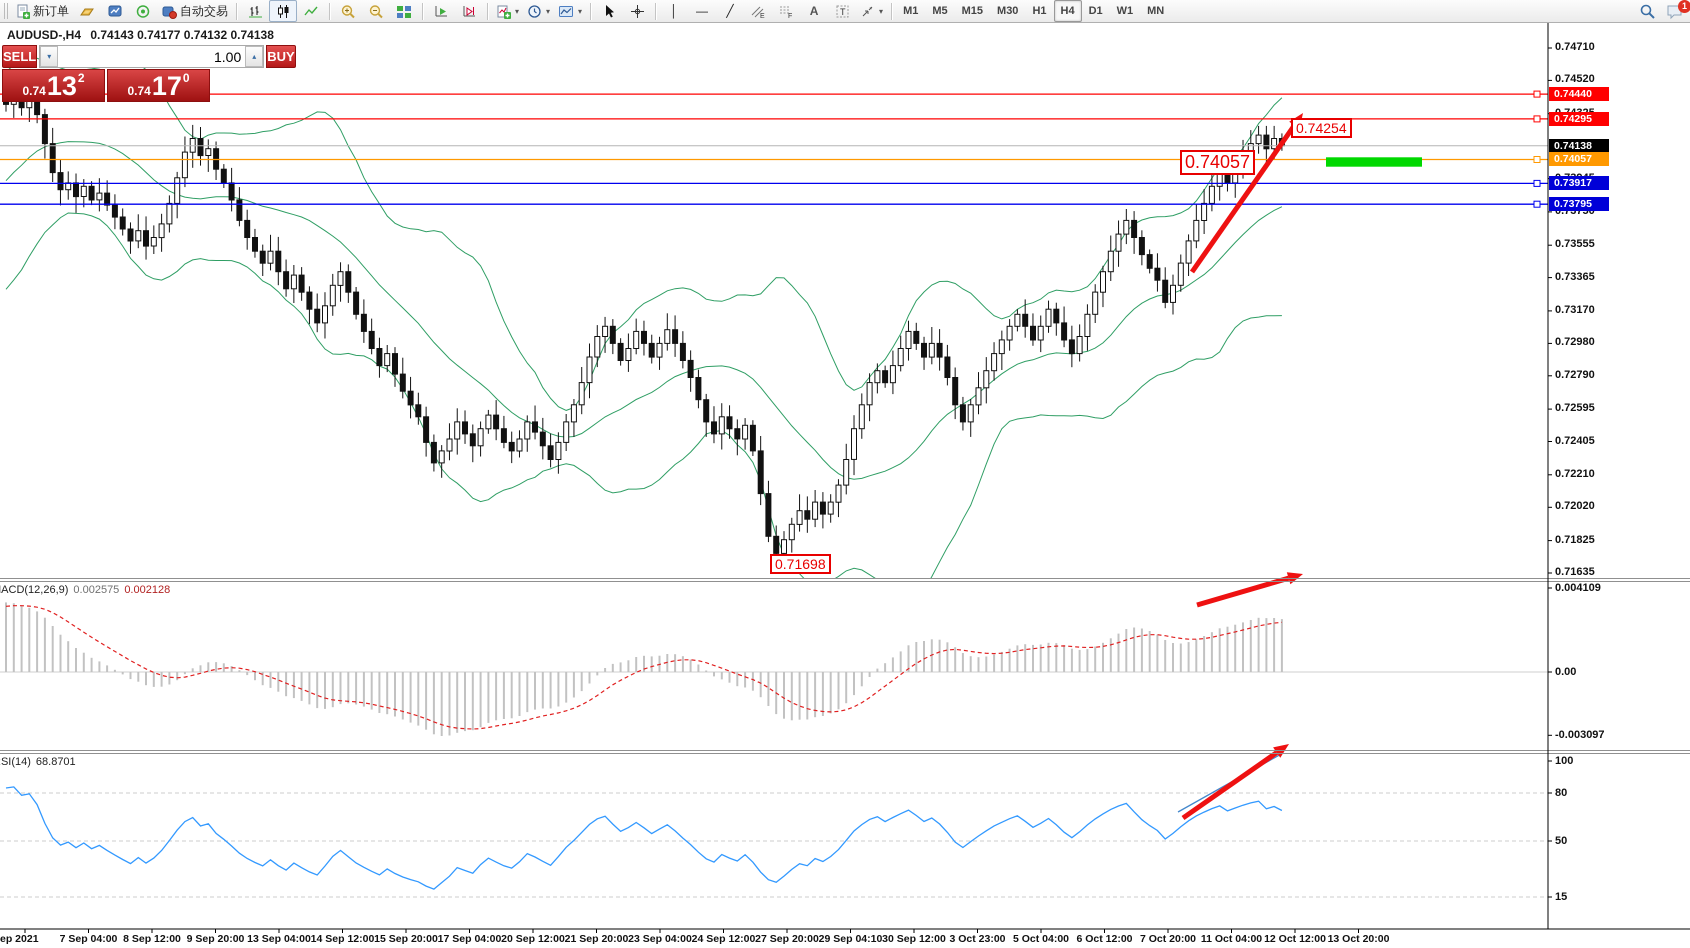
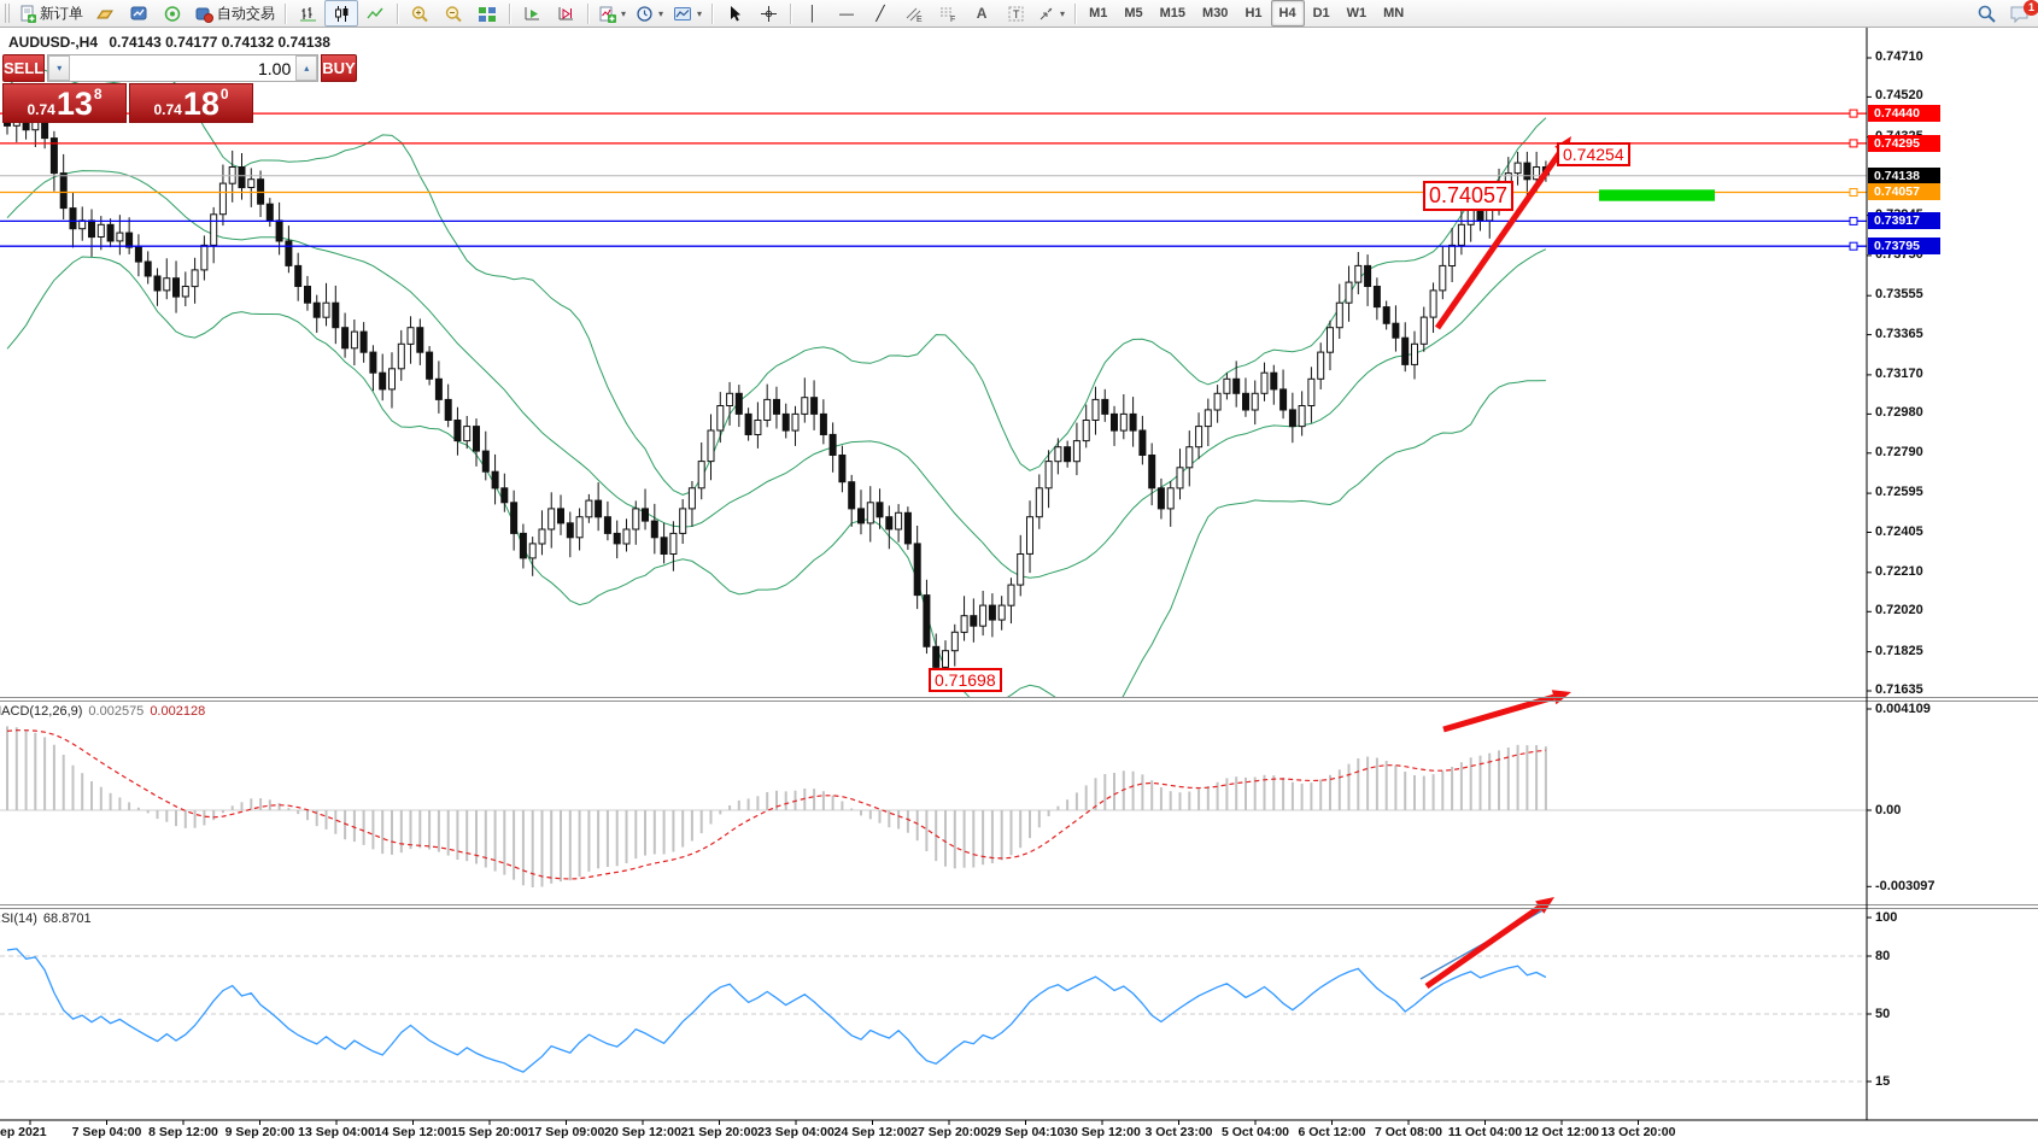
  新订单
  自动交易
  ▾
  ▾
  ▾
  │
  —
  ╱
  A
  T
  ▾
  M1
  M5
  M15
  M30
  H1
  H4
  D1
  W1
  MN
  1
  AUDUSD-,H4 0.74143 0.74177 0.74132 0.74138
  SELL
  ▾
  1.00
  ▴
  BUY
  0.74
  13
- 2
+ 8
  0.74
- 17
+ 18
  0
  0.74254
  0.74057
  0.71698
  ACD(12,26,9) 0.002575 0.002128
  SI(14) 68.8701
  0.74710
  0.74520
  0.73555
  0.73365
  0.73170
  0.72980
  0.72790
  0.72595
  0.72405
  0.72210
  0.72020
  0.71825
  0.71635
  0.74440
  0.74295
  0.74138
  0.74057
  0.73917
  0.73795
  0.004109
  0.00
  -0.003097
  100
  80
  50
  15
  ep 2021
  7 Sep 04:00
  8 Sep 12:00
  9 Sep 20:00
  13 Sep 04:00
  14 Sep 12:00
  15 Sep 20:00
- 17 Sep 04:00
+ 17 Sep 09:00
  20 Sep 12:00
  21 Sep 20:00
  23 Sep 04:00
  24 Sep 12:00
  27 Sep 20:00
  29 Sep 04:10
  30 Sep 12:00
  3 Oct 23:00
  5 Oct 04:00
  6 Oct 12:00
- 7 Oct 20:00
+ 7 Oct 08:00
  11 Oct 04:00
  12 Oct 12:00
  13 Oct 20:00
